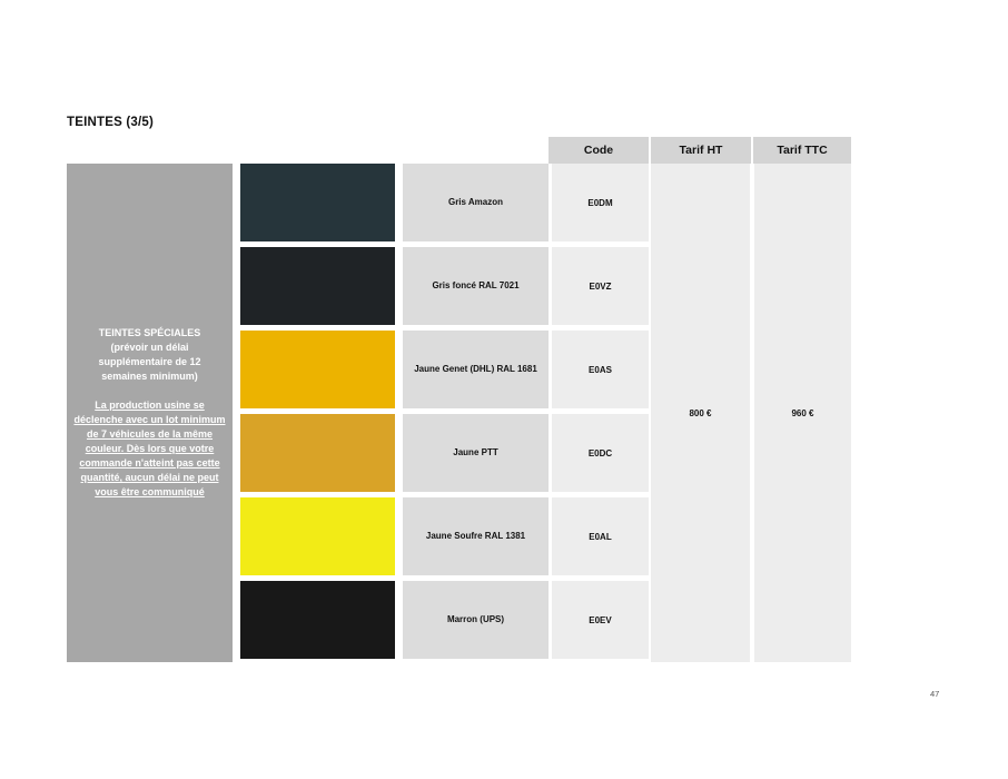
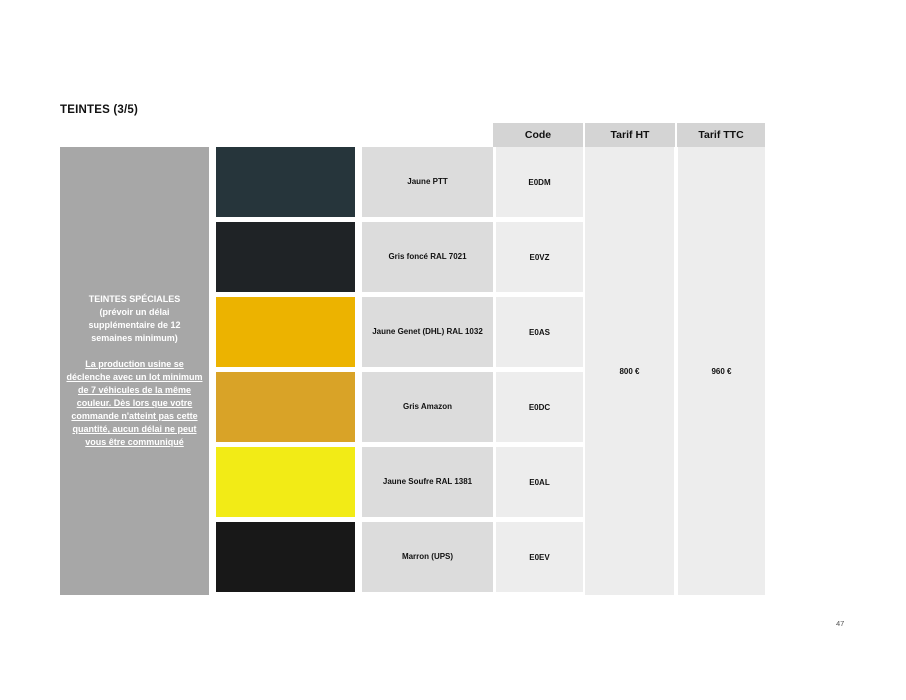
  TEINTES (3/5)
  Code
  Tarif HT
  Tarif TTC
  TEINTES SPÉCIALES
  (prévoir un délai
  supplémentaire de 12
  semaines minimum)
  La production usine se déclenche avec un lot minimum de 7 véhicules de la même couleur. Dès lors que votre commande n'atteint pas cette quantité, aucun délai ne peut vous être communiqué
- Gris Amazon
+ Jaune PTT
  Gris foncé RAL 7021
- Jaune Genet (DHL) RAL 1681
+ Jaune Genet (DHL) RAL 1032
- Jaune PTT
+ Gris Amazon
  Jaune Soufre RAL 1381
  Marron (UPS)
  E0DM
  E0VZ
  E0AS
  E0DC
  E0AL
  E0EV
  800 €
  960 €
  47
